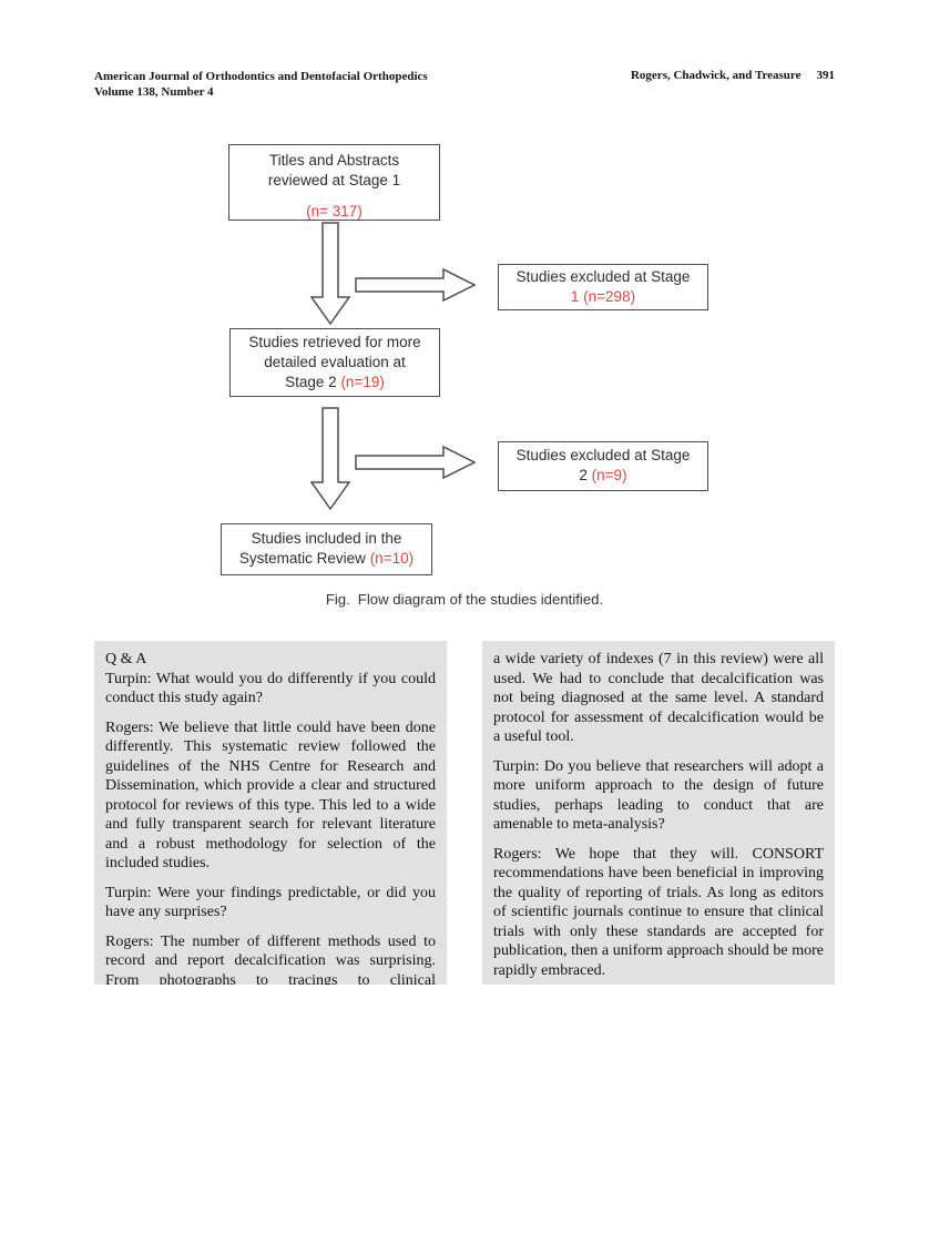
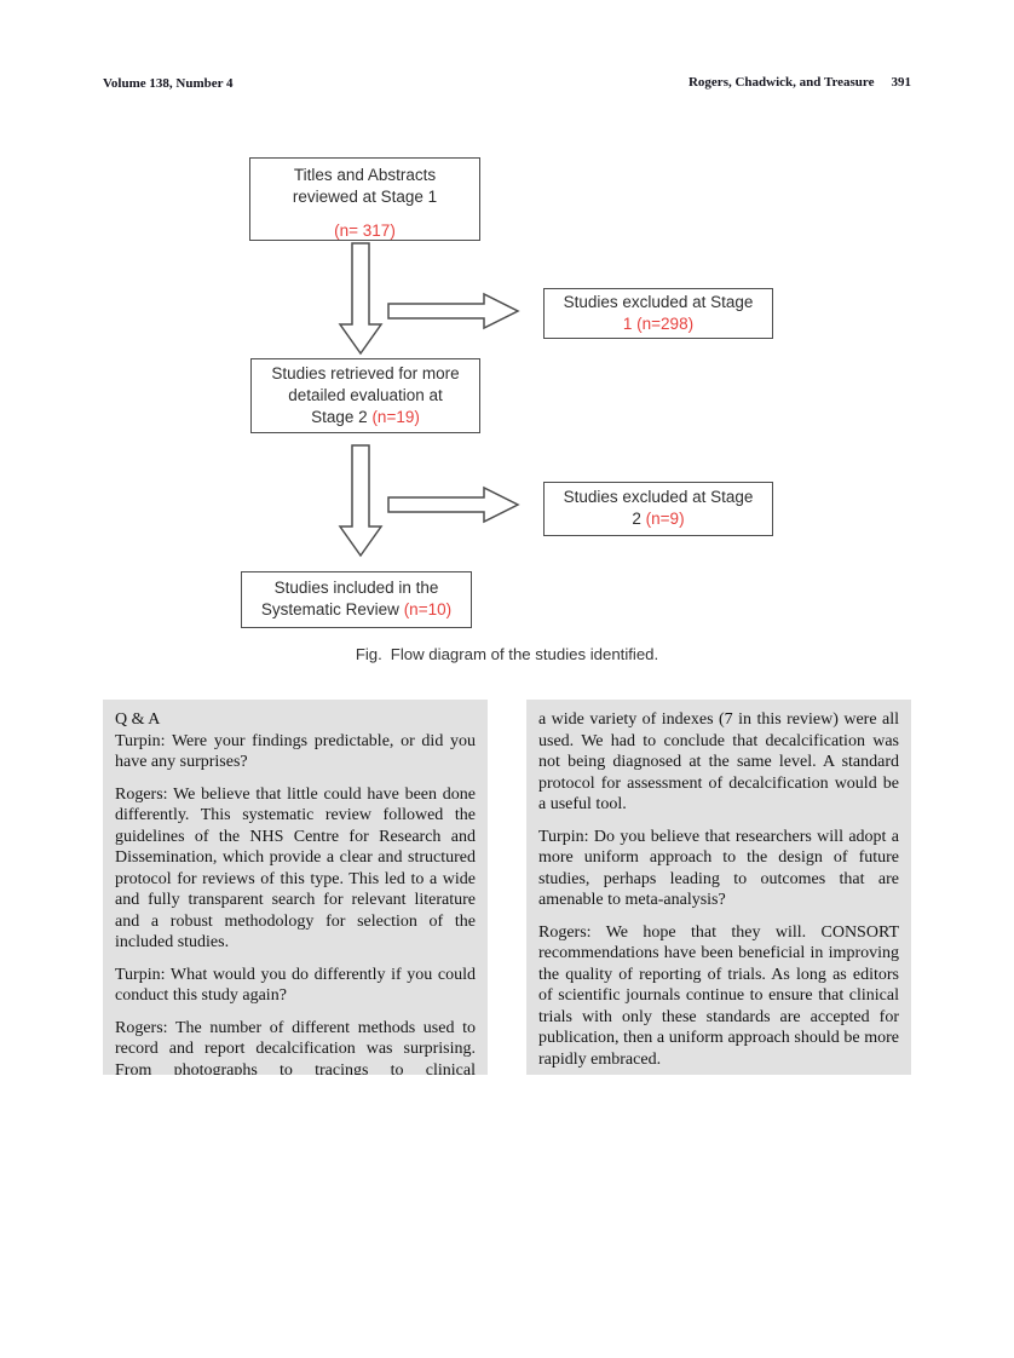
- American Journal of Orthodontics and Dentofacial Orthopedics
  Volume 138, Number 4
  Rogers, Chadwick, and Treasure 391
  Titles and Abstracts
  reviewed at Stage 1
  (n= 317)
  Studies excluded at Stage
  1 (n=298)
  Studies retrieved for more
  detailed evaluation at
  Stage 2 (n=19)
  Studies excluded at Stage
  2 (n=9)
  Studies included in the
  Systematic Review (n=10)
  Fig. Flow diagram of the studies identified.
  Q & A
- Turpin: What would you do differently if you could conduct this study again?
+ Turpin: Were your findings predictable, or did you have any surprises?
  Rogers: We believe that little could have been done differently. This systematic review followed the guidelines of the NHS Centre for Research and Dissemination, which provide a clear and structured protocol for reviews of this type. This led to a wide and fully transparent search for relevant literature and a robust methodology for selection of the included studies.
- Turpin: Were your findings predictable, or did you have any surprises?
+ Turpin: What would you do differently if you could conduct this study again?
  Rogers: The number of different methods used to record and report decalcification was surprising. From photographs to tracings to clinical
  a wide variety of indexes (7 in this review) were all used. We had to conclude that decalcification was not being diagnosed at the same level. A standard protocol for assessment of decalcification would be a useful tool.
- Turpin: Do you believe that researchers will adopt a more uniform approach to the design of future studies, perhaps leading to conduct that are amenable to meta-analysis?
+ Turpin: Do you believe that researchers will adopt a more uniform approach to the design of future studies, perhaps leading to outcomes that are amenable to meta-analysis?
  Rogers: We hope that they will. CONSORT recommendations have been beneficial in improving the quality of reporting of trials. As long as editors of scientific journals continue to ensure that clinical trials with only these standards are accepted for publication, then a uniform approach should be more rapidly embraced.
